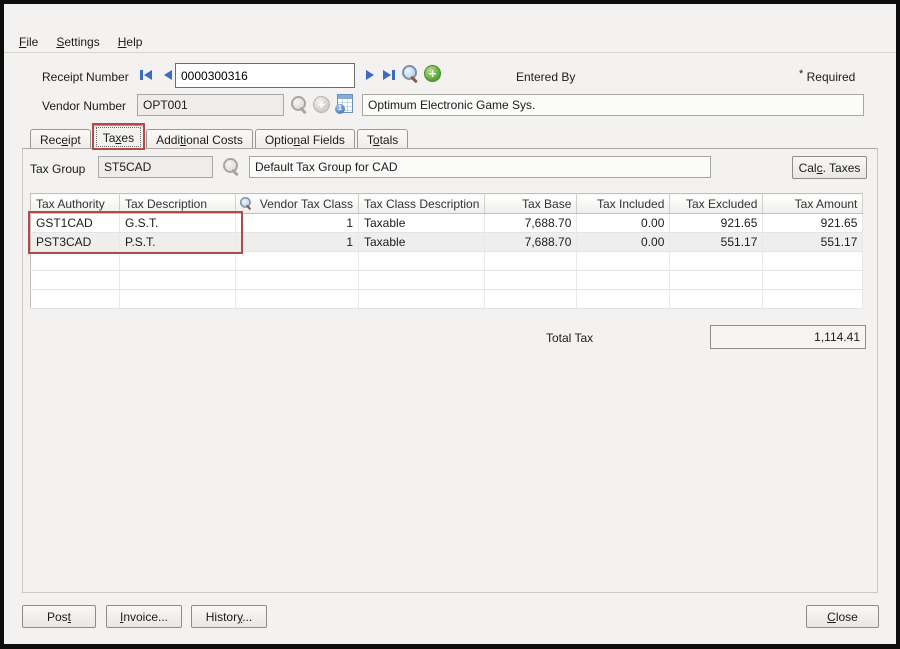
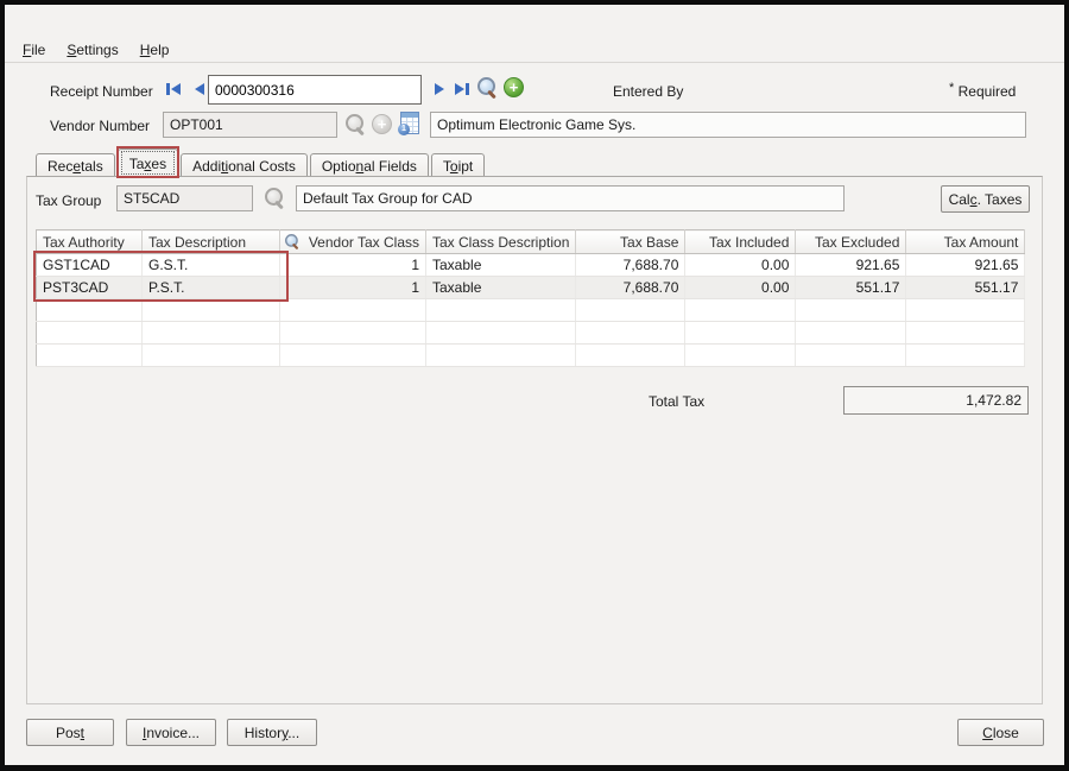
  File
  Settings
  Help
  Receipt Number
  0000300316
  +
  Entered By
  * Required
  Vendor Number
  OPT001
  +
  Optimum Electronic Game Sys.
- Receipt
+ Recetals
  Taxes
  Additional Costs
  Optional Fields
- Totals
+ Toipt
  Tax Group
  ST5CAD
  Default Tax Group for CAD
  Calc. Taxes
  Tax Authority	Tax Description	Vendor Tax Class	Tax Class Description	Tax Base	Tax Included	Tax Excluded	Tax Amount
  GST1CAD	G.S.T.	1	Taxable	7,688.70	0.00	921.65	921.65
  PST3CAD	P.S.T.	1	Taxable	7,688.70	0.00	551.17	551.17
  Total Tax
- 1,114.41
+ 1,472.82
  Post
  Invoice...
  History...
  Close
